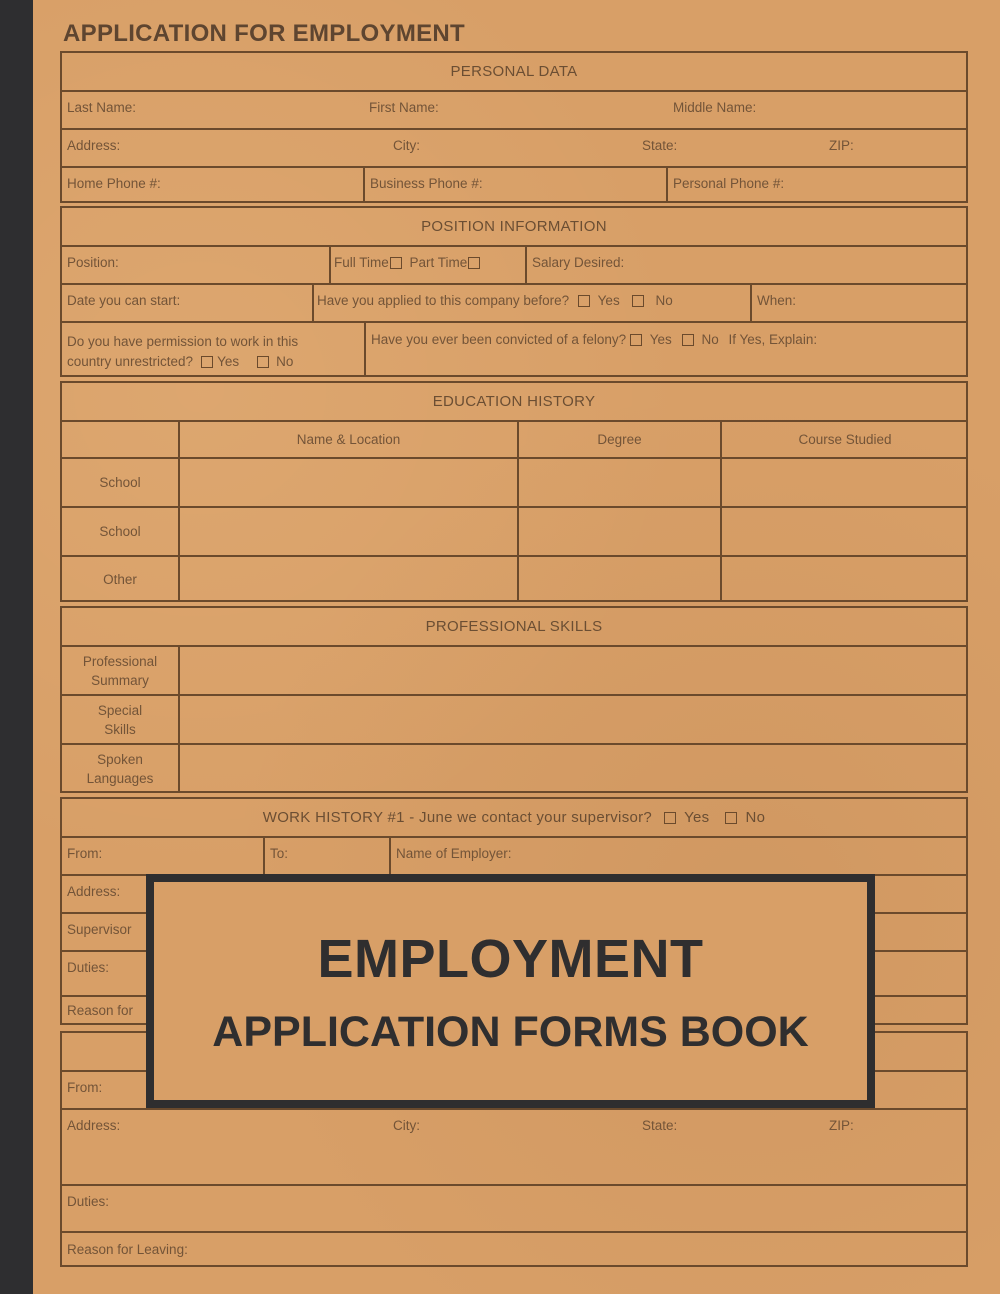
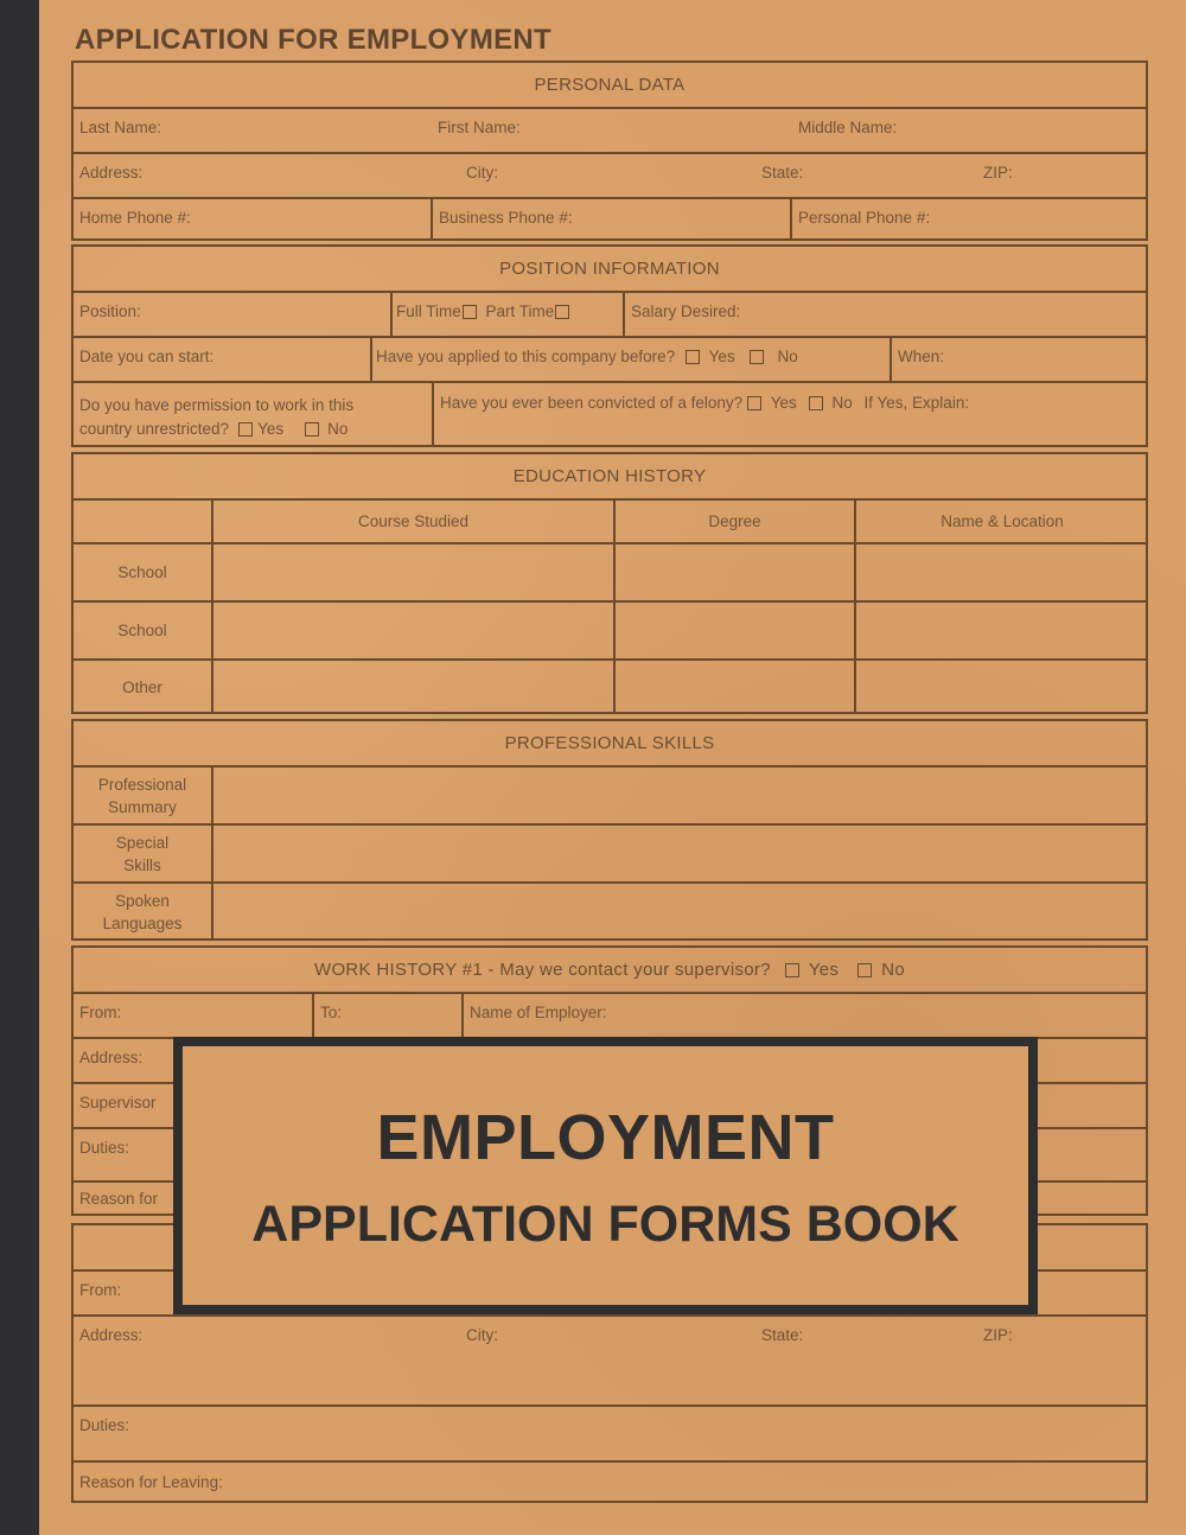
  APPLICATION FOR EMPLOYMENT
  PERSONAL DATA
  Last Name:
  First Name:
  Middle Name:
  Address:
  City:
  State:
  ZIP:
  Home Phone #:
  Business Phone #:
  Personal Phone #:
  POSITION INFORMATION
  Position:
  Full Time Part Time
  Salary Desired:
  Date you can start:
  Have you applied to this company before? Yes No
  When:
  Do you have permission to work in this
  country unrestricted? Yes No
  Have you ever been convicted of a felony? Yes No If Yes, Explain:
  EDUCATION HISTORY
- Name & Location
+ Course Studied
  Degree
- Course Studied
+ Name & Location
  School
  School
  Other
  PROFESSIONAL SKILLS
  Professional
  Summary
  Special
  Skills
  Spoken
  Languages
- WORK HISTORY #1 - June we contact your supervisor?
+ WORK HISTORY #1 - May we contact your supervisor?
  Yes
  No
  From:
  To:
  Name of Employer:
  Address:
  Supervisor
  Duties:
  Reason for
  From:
  Address:
  City:
  State:
  ZIP:
  Duties:
  Reason for Leaving:
  EMPLOYMENT
  APPLICATION FORMS BOOK
